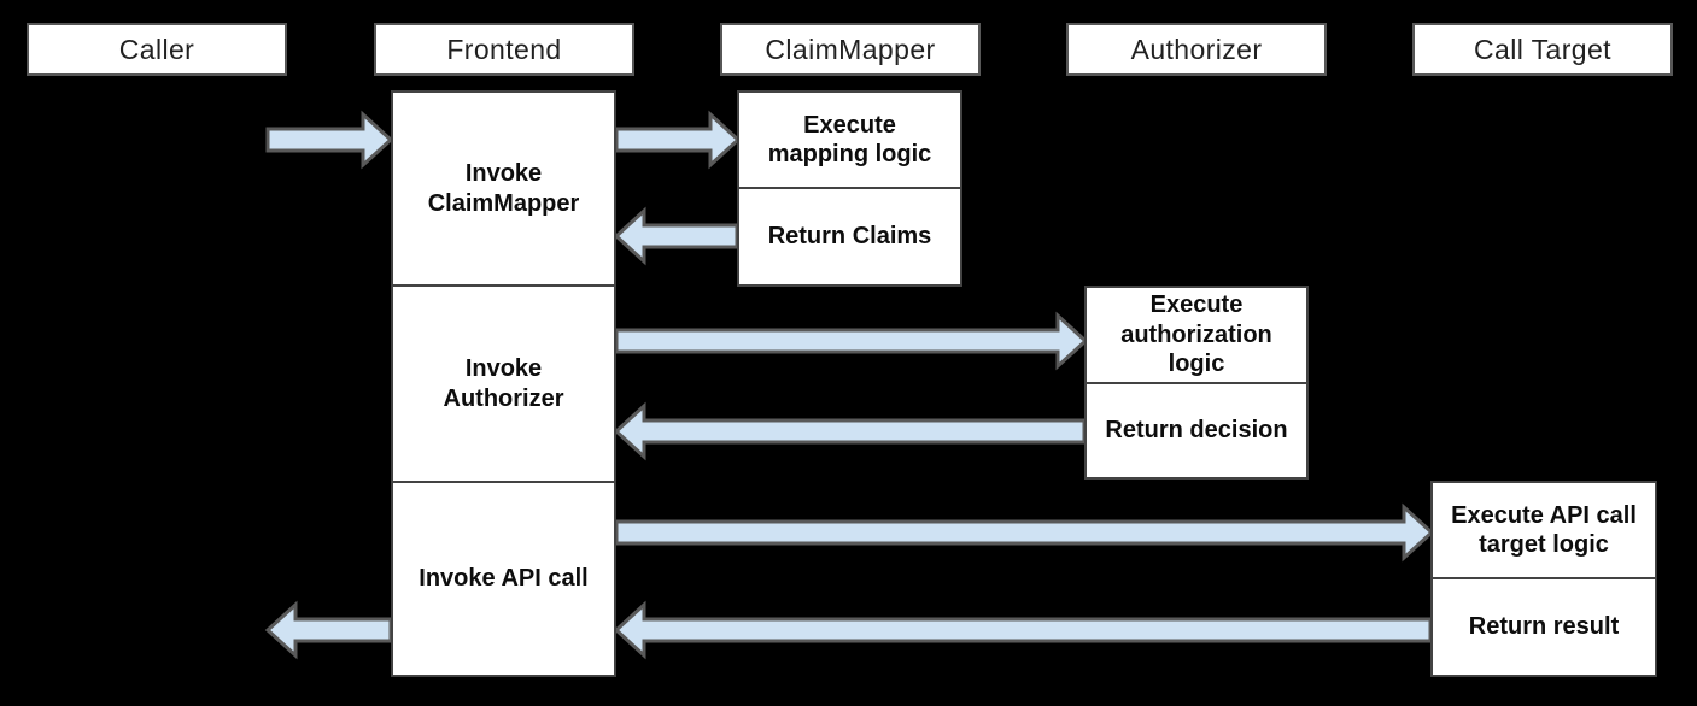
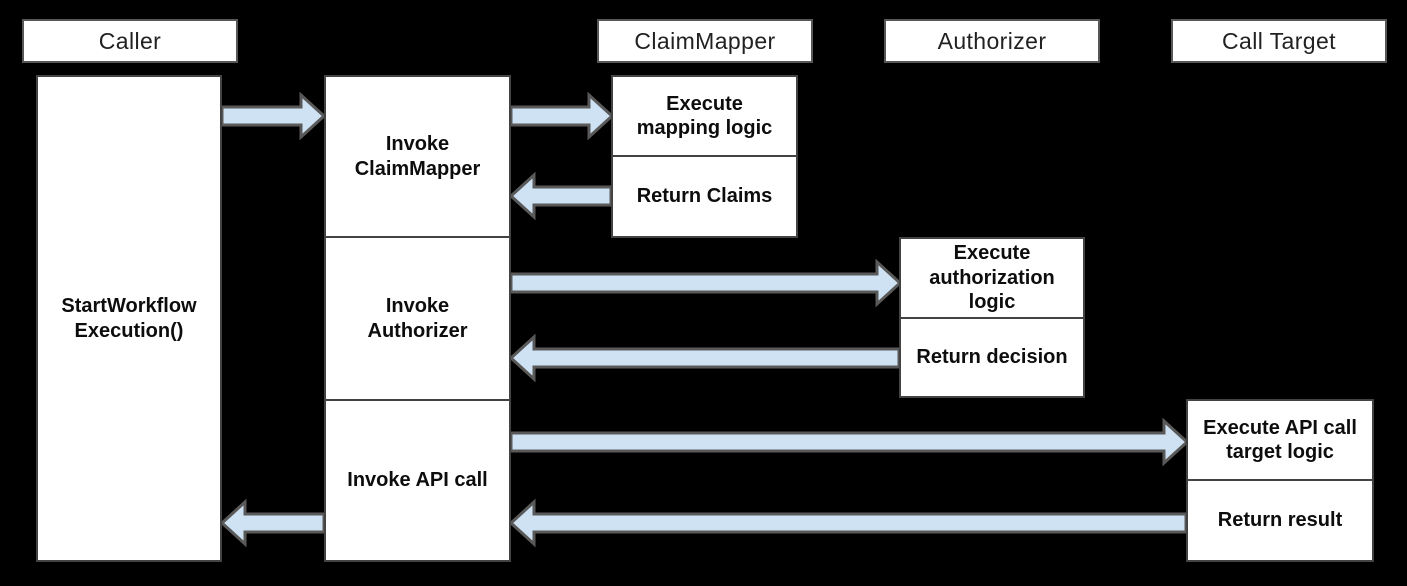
  Caller
- Frontend
  ClaimMapper
  Authorizer
  Call Target
+ StartWorkflow
+ Execution()
  Invoke
  ClaimMapper
  Invoke
  Authorizer
  Invoke API call
  Execute
  mapping logic
  Return Claims
  Execute
  authorization
  logic
  Return decision
  Execute API call
  target logic
  Return result
